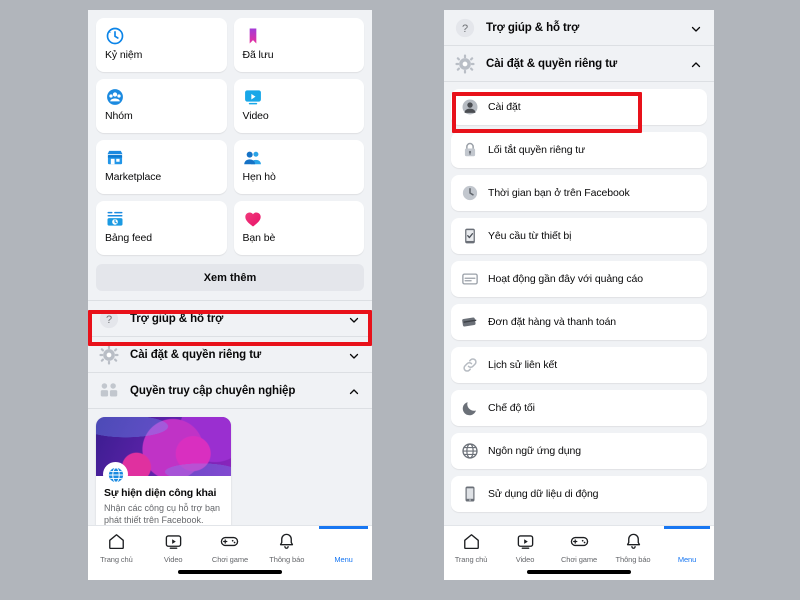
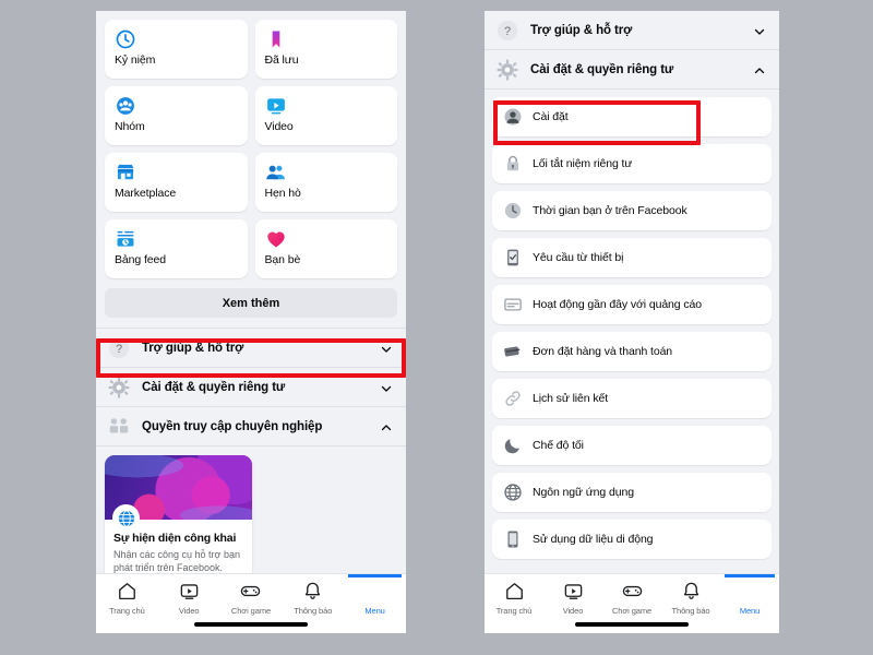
  Kỷ niệm
  Đã lưu
  Nhóm
  Video
  Marketplace
  Hẹn hò
  Bảng feed
  Bạn bè
  Xem thêm
  ?
  Trợ giúp & hỗ trợ
  Cài đặt & quyền riêng tư
  Quyền truy cập chuyên nghiệp
  Sự hiện diện công khai
- Nhận các công cụ hỗ trợ bạn phát thiết trên Facebook.
+ Nhận các công cụ hỗ trợ bạn phát triển trên Facebook.
  Trang chủ
  Video
  Chơi game
  Thông báo
  Menu
  ?
  Trợ giúp & hỗ trợ
  Cài đặt & quyền riêng tư
  Cài đặt
- Lối tắt quyền riêng tư
+ Lối tắt niệm riêng tư
  Thời gian bạn ở trên Facebook
  Yêu cầu từ thiết bị
  Hoạt động gần đây với quảng cáo
  Đơn đặt hàng và thanh toán
  Lịch sử liên kết
  Chế độ tối
  Ngôn ngữ ứng dụng
  Sử dụng dữ liệu di động
  Trang chủ
  Video
  Chơi game
  Thông báo
  Menu
